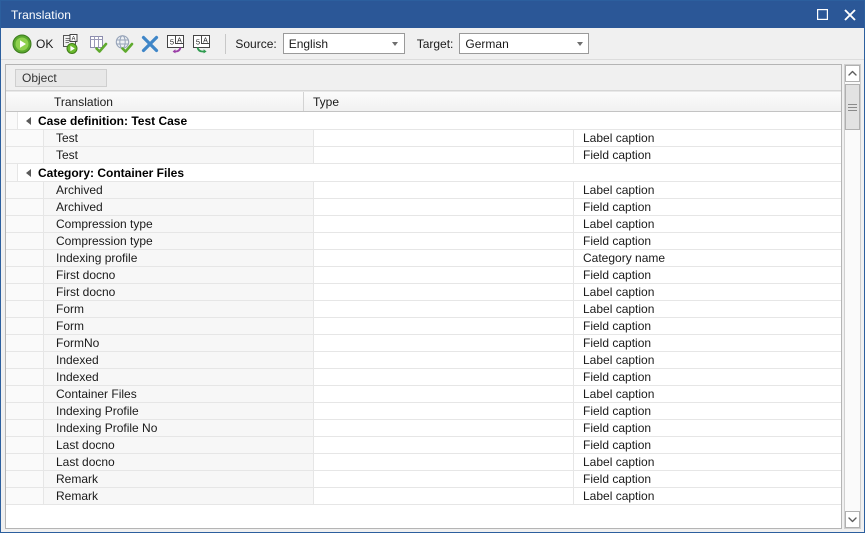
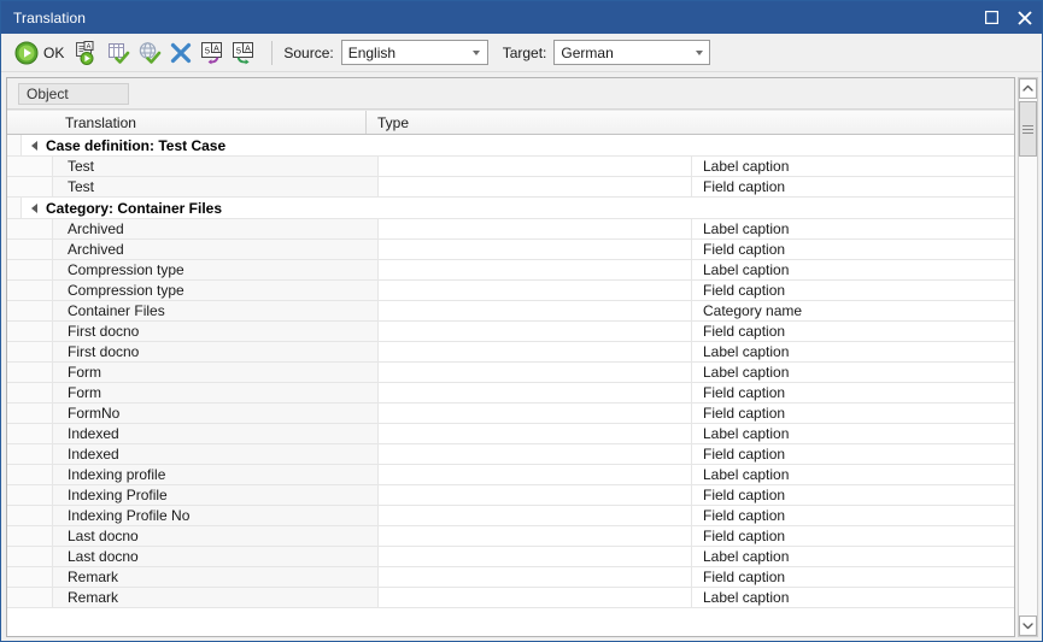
  Translation
  OK
  5
  5
  Source:
  English
  Target:
  German
  Object
  Translation
  Type
  Case definition: Test Case
  Test
  Label caption
  Test
  Field caption
  Category: Container Files
  Archived
  Label caption
  Archived
  Field caption
  Compression type
  Label caption
  Compression type
  Field caption
- Indexing profile
+ Container Files
  Category name
  First docno
  Field caption
  First docno
  Label caption
  Form
  Label caption
  Form
  Field caption
  FormNo
  Field caption
  Indexed
  Label caption
  Indexed
  Field caption
- Container Files
+ Indexing profile
  Label caption
  Indexing Profile
  Field caption
  Indexing Profile No
  Field caption
  Last docno
  Field caption
  Last docno
  Label caption
  Remark
  Field caption
  Remark
  Label caption
